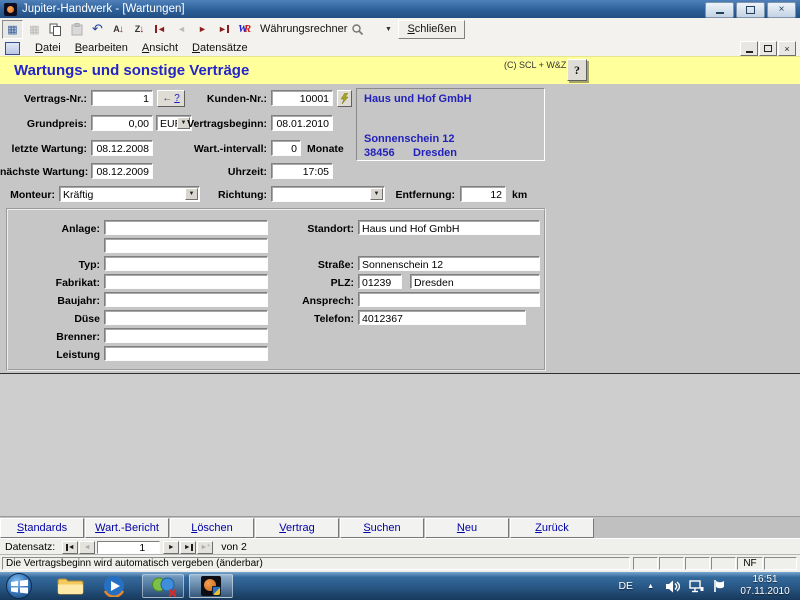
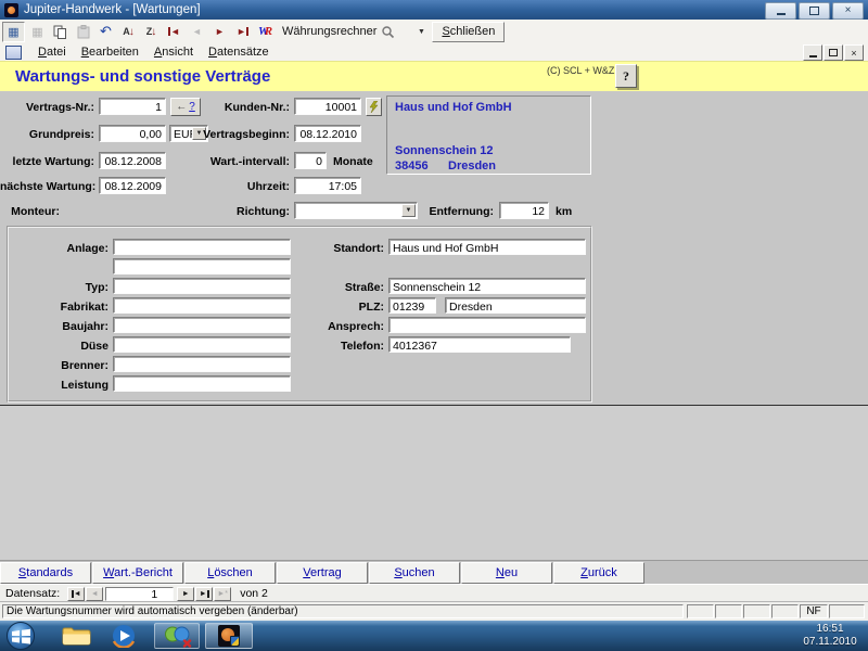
  Jupiter-Handwerk - [Wartungen]
  ×
  ▦
  ▦
  ↶
  A
  ↓
  Z
  ↓
  ◄
  ◄
  ►
  ►
  WR
  Währungsrechner
  Schließen
  Datei
  Bearbeiten
  Ansicht
  Datensätze
  ×
  Wartungs- und sonstige Verträge
  (C) SCL + W&Z
  ?
  Vertrags-Nr.:
  1
  ←
  ?
  Kunden-Nr.:
  10001
  Haus und Hof GmbH
  Sonnenschein 12
  38456
  Dresden
  Grundpreis:
  0,00
  Vertragsbeginn:
- 08.01.2010
+ 08.12.2010
  letzte Wartung:
  08.12.2008
  Wart.-intervall:
  0
  Monate
  nächste Wartung:
  08.12.2009
  Uhrzeit:
  17:05
  Monteur:
- Kräftig
  Richtung:
  Entfernung:
  12
  km
  Anlage:
  Typ:
  Fabrikat:
  Baujahr:
  Düse
  Brenner:
  Leistung
  Standort:
  Haus und Hof GmbH
  Straße:
  Sonnenschein 12
  PLZ:
  01239
  Dresden
  Ansprech:
  Telefon:
  4012367
  Standards
  Wart.-Bericht
  Löschen
  Vertrag
  Suchen
  Neu
  Zurück
  Datensatz:
  1
  von 2
- Die Vertragsbeginn wird automatisch vergeben (änderbar)
+ Die Wartungsnummer wird automatisch vergeben (änderbar)
  NF
- DE
  16:51
  07.11.2010
